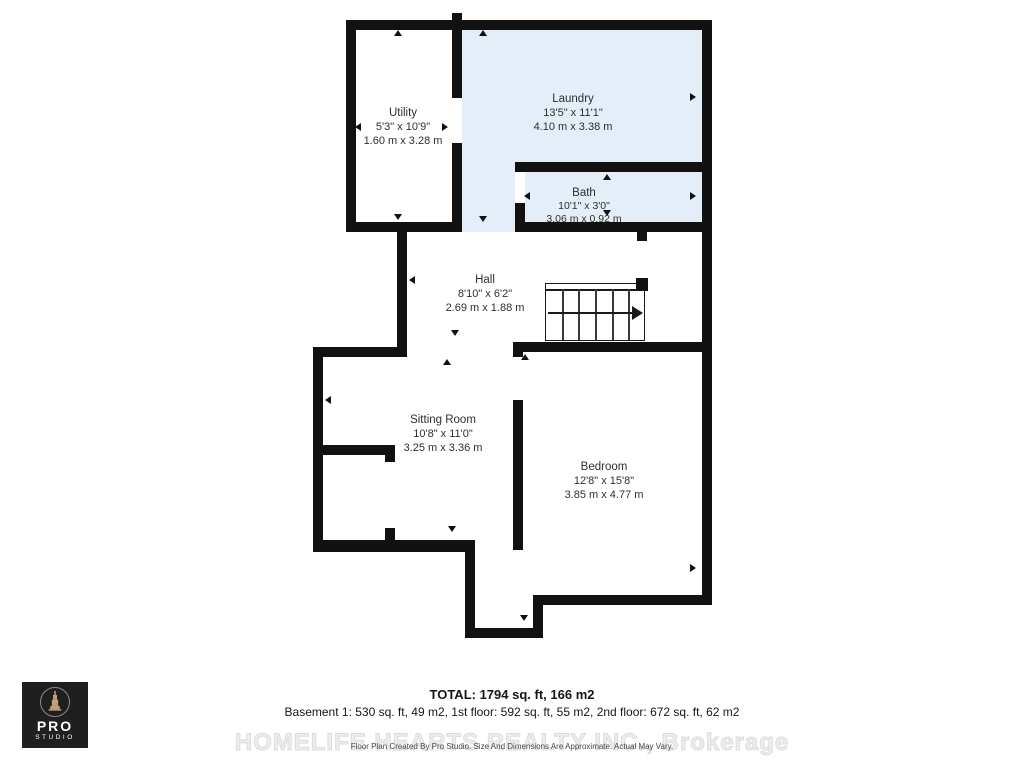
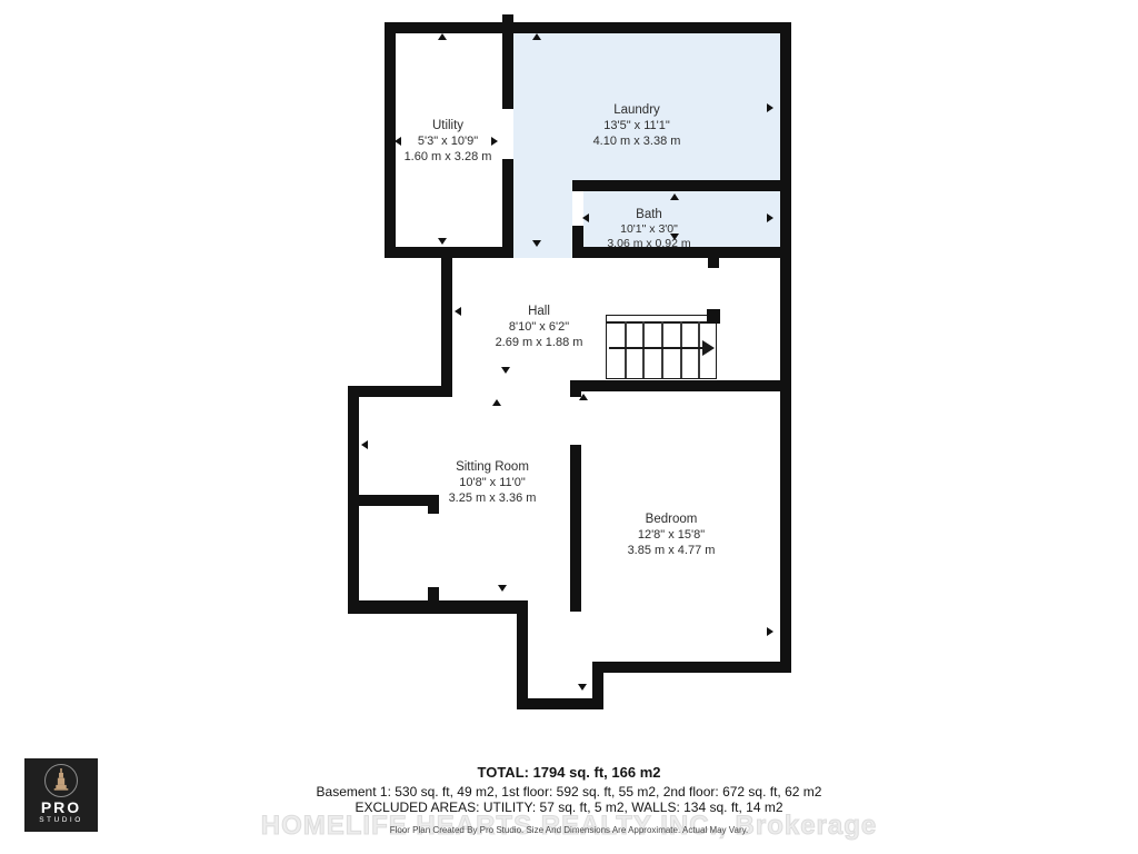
  Utility
  5'3" x 10'9"
  1.60 m x 3.28 m
  Laundry
  13'5" x 11'1"
  4.10 m x 3.38 m
  Bath
  10'1" x 3'0"
  3.06 m x 0.92 m
  Hall
  8'10" x 6'2"
  2.69 m x 1.88 m
  Sitting Room
  10'8" x 11'0"
  3.25 m x 3.36 m
  Bedroom
  12'8" x 15'8"
  3.85 m x 4.77 m
  HOMELIFE HEARTS REALTY INC., Brokerage
  TOTAL: 1794 sq. ft, 166 m2
  Basement 1: 530 sq. ft, 49 m2, 1st floor: 592 sq. ft, 55 m2, 2nd floor: 672 sq. ft, 62 m2
+ EXCLUDED AREAS: UTILITY: 57 sq. ft, 5 m2, WALLS: 134 sq. ft, 14 m2
  Floor Plan Created By Pro Studio. Size And Dimensions Are Approximate. Actual May Vary.
  PRO
